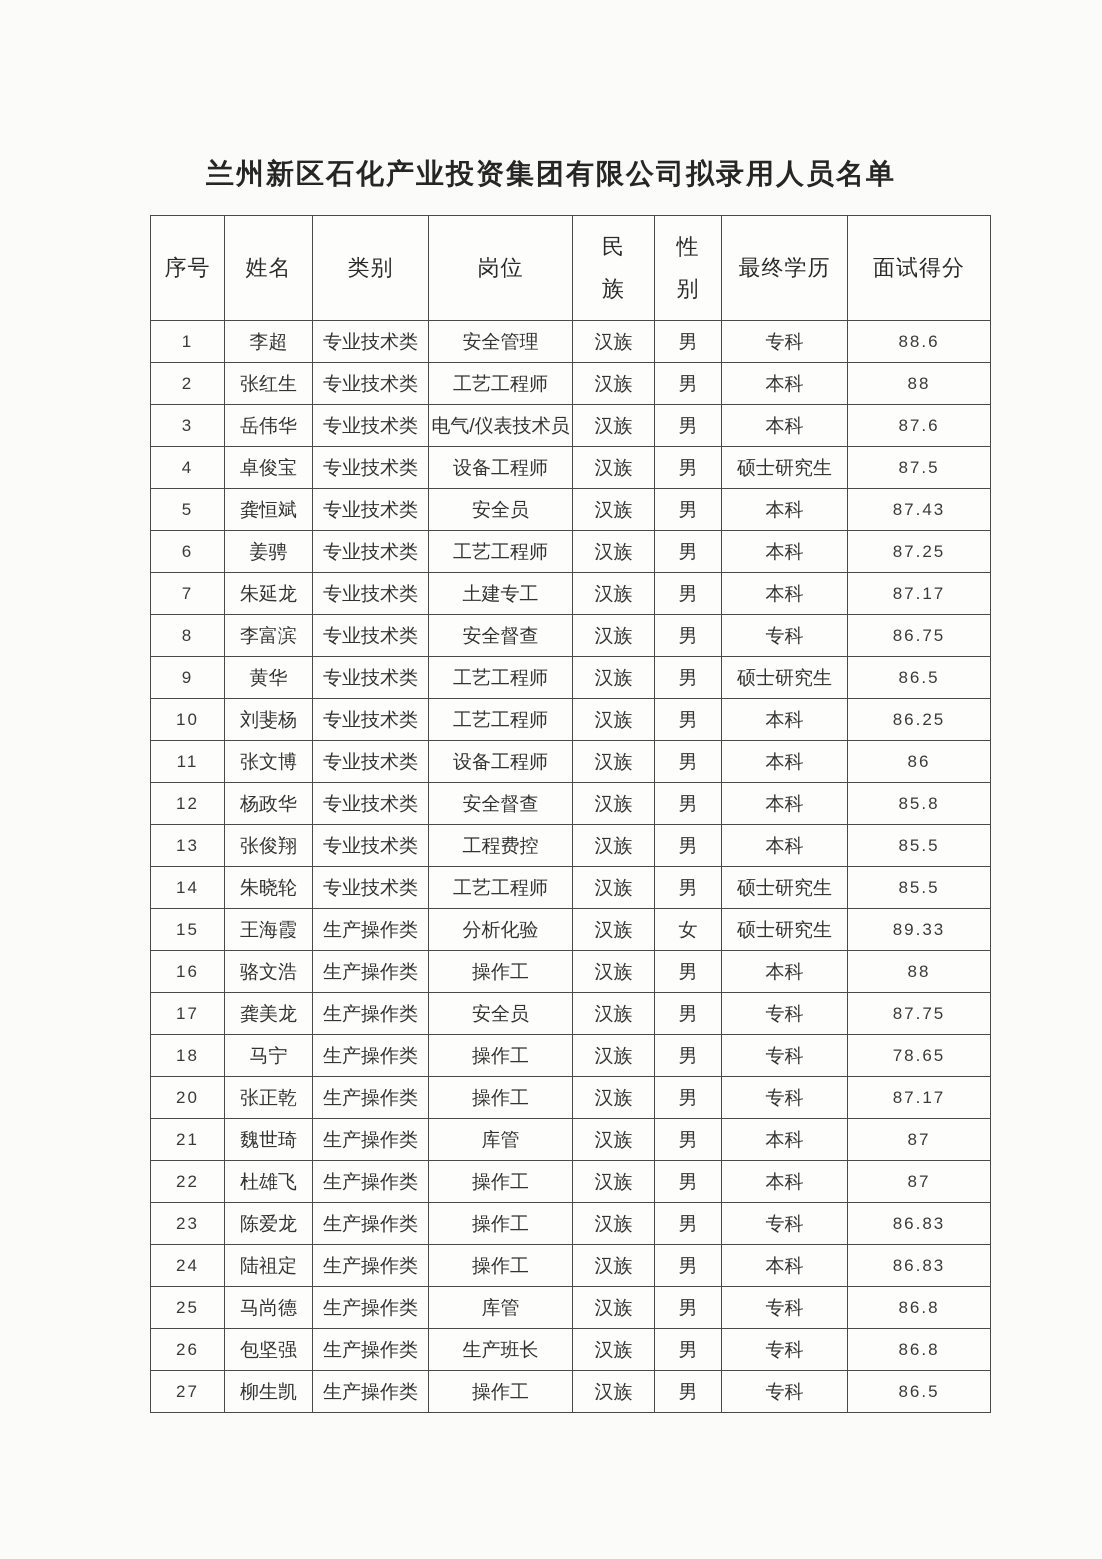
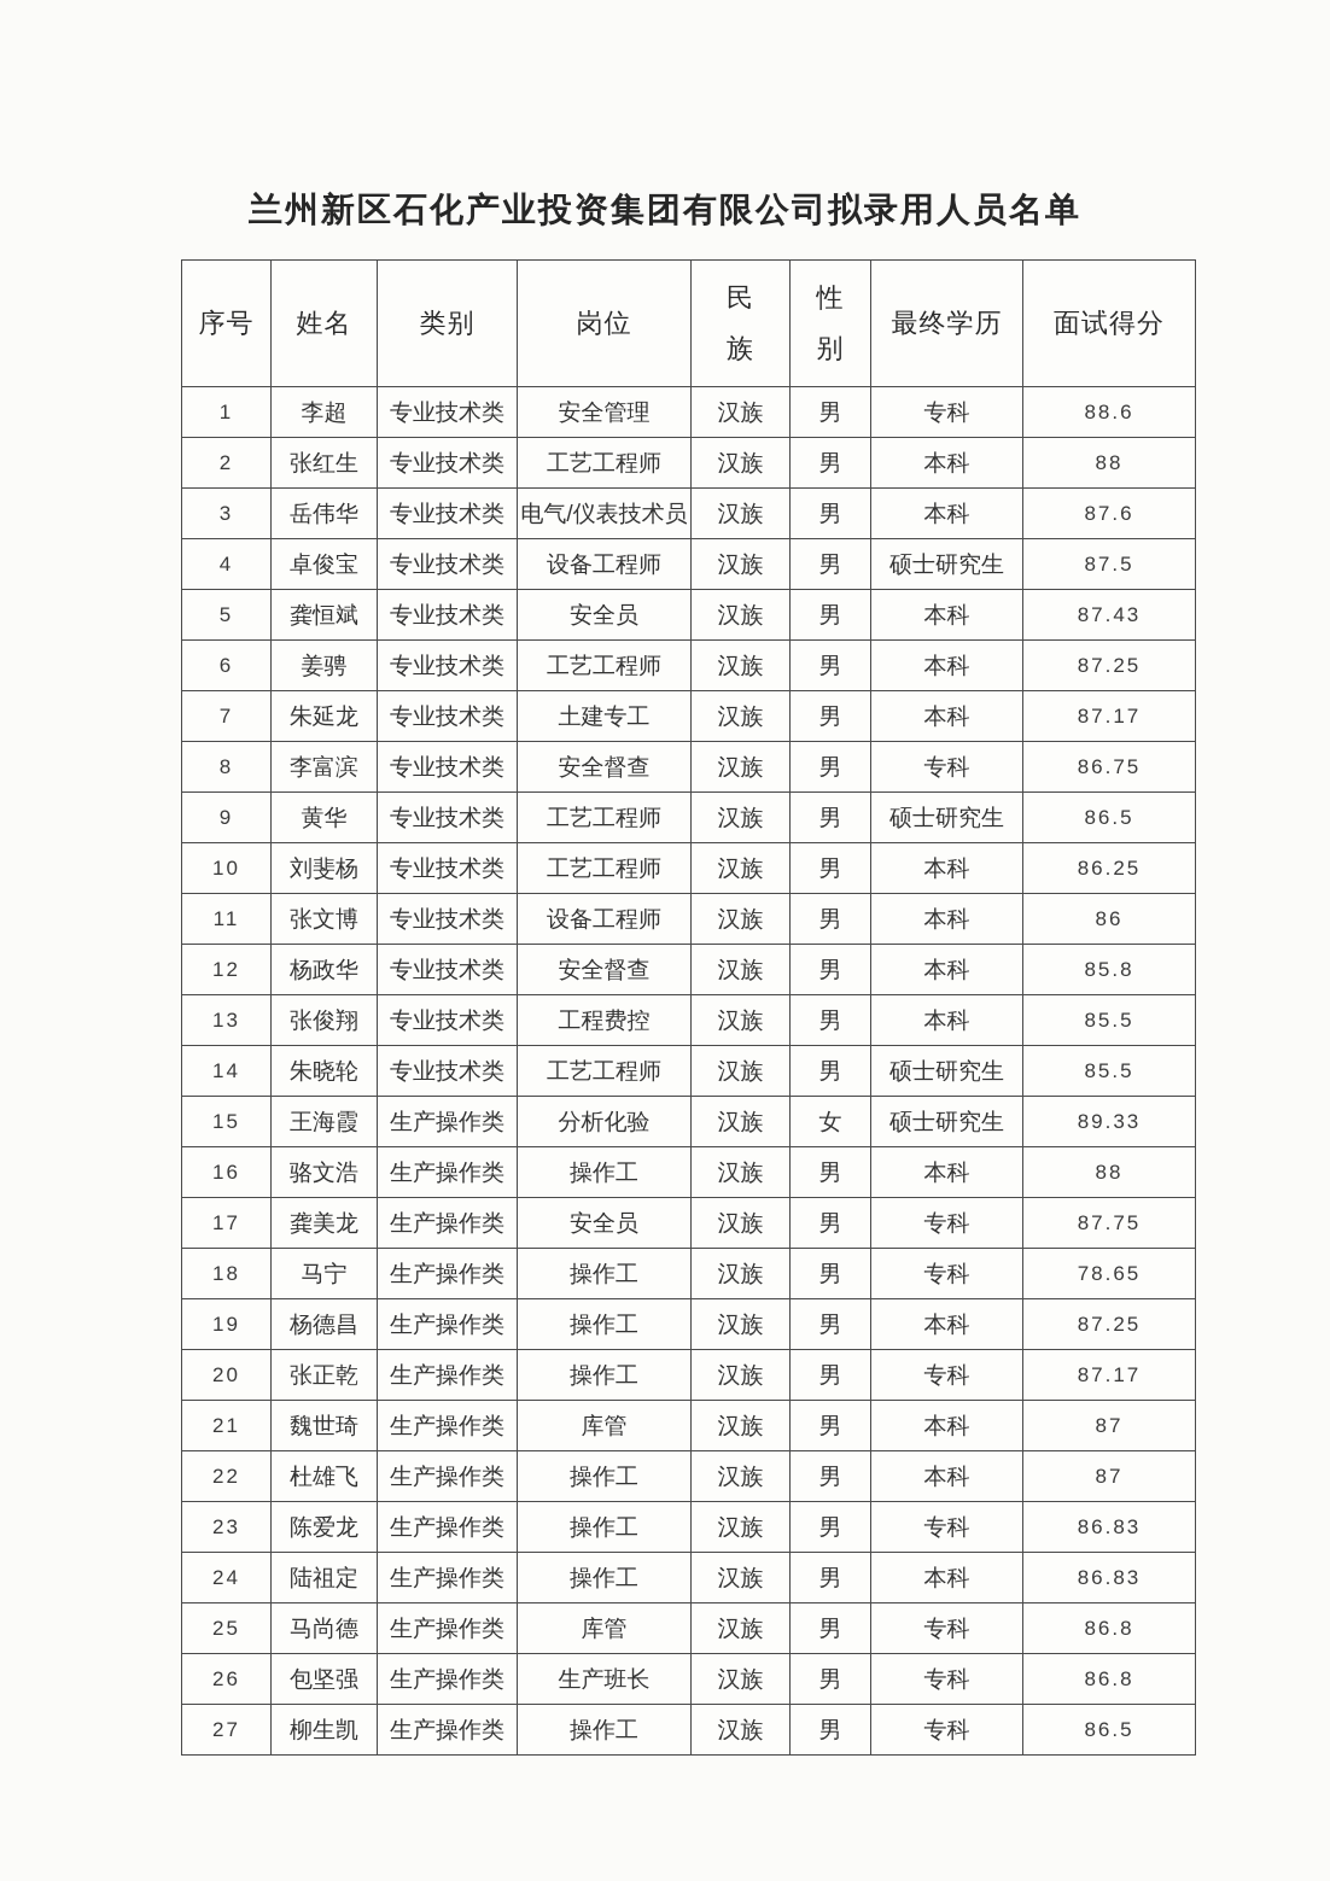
  兰州新区石化产业投资集团有限公司拟录用人员名单
  序号	姓名	类别	岗位	民族	性别	最终学历	面试得分
  1	李超	专业技术类	安全管理	汉族	男	专科	88.6
  2	张红生	专业技术类	工艺工程师	汉族	男	本科	88
  3	岳伟华	专业技术类	电气/仪表技术员	汉族	男	本科	87.6
  4	卓俊宝	专业技术类	设备工程师	汉族	男	硕士研究生	87.5
  5	龚恒斌	专业技术类	安全员	汉族	男	本科	87.43
  6	姜骋	专业技术类	工艺工程师	汉族	男	本科	87.25
  7	朱延龙	专业技术类	土建专工	汉族	男	本科	87.17
  8	李富滨	专业技术类	安全督查	汉族	男	专科	86.75
  9	黄华	专业技术类	工艺工程师	汉族	男	硕士研究生	86.5
  10	刘斐杨	专业技术类	工艺工程师	汉族	男	本科	86.25
  11	张文博	专业技术类	设备工程师	汉族	男	本科	86
  12	杨政华	专业技术类	安全督查	汉族	男	本科	85.8
  13	张俊翔	专业技术类	工程费控	汉族	男	本科	85.5
  14	朱晓轮	专业技术类	工艺工程师	汉族	男	硕士研究生	85.5
  15	王海霞	生产操作类	分析化验	汉族	女	硕士研究生	89.33
  16	骆文浩	生产操作类	操作工	汉族	男	本科	88
  17	龚美龙	生产操作类	安全员	汉族	男	专科	87.75
  18	马宁	生产操作类	操作工	汉族	男	专科	78.65
+ 19	杨德昌	生产操作类	操作工	汉族	男	本科	87.25
  20	张正乾	生产操作类	操作工	汉族	男	专科	87.17
  21	魏世琦	生产操作类	库管	汉族	男	本科	87
  22	杜雄飞	生产操作类	操作工	汉族	男	本科	87
  23	陈爱龙	生产操作类	操作工	汉族	男	专科	86.83
  24	陆祖定	生产操作类	操作工	汉族	男	本科	86.83
  25	马尚德	生产操作类	库管	汉族	男	专科	86.8
  26	包坚强	生产操作类	生产班长	汉族	男	专科	86.8
  27	柳生凯	生产操作类	操作工	汉族	男	专科	86.5
